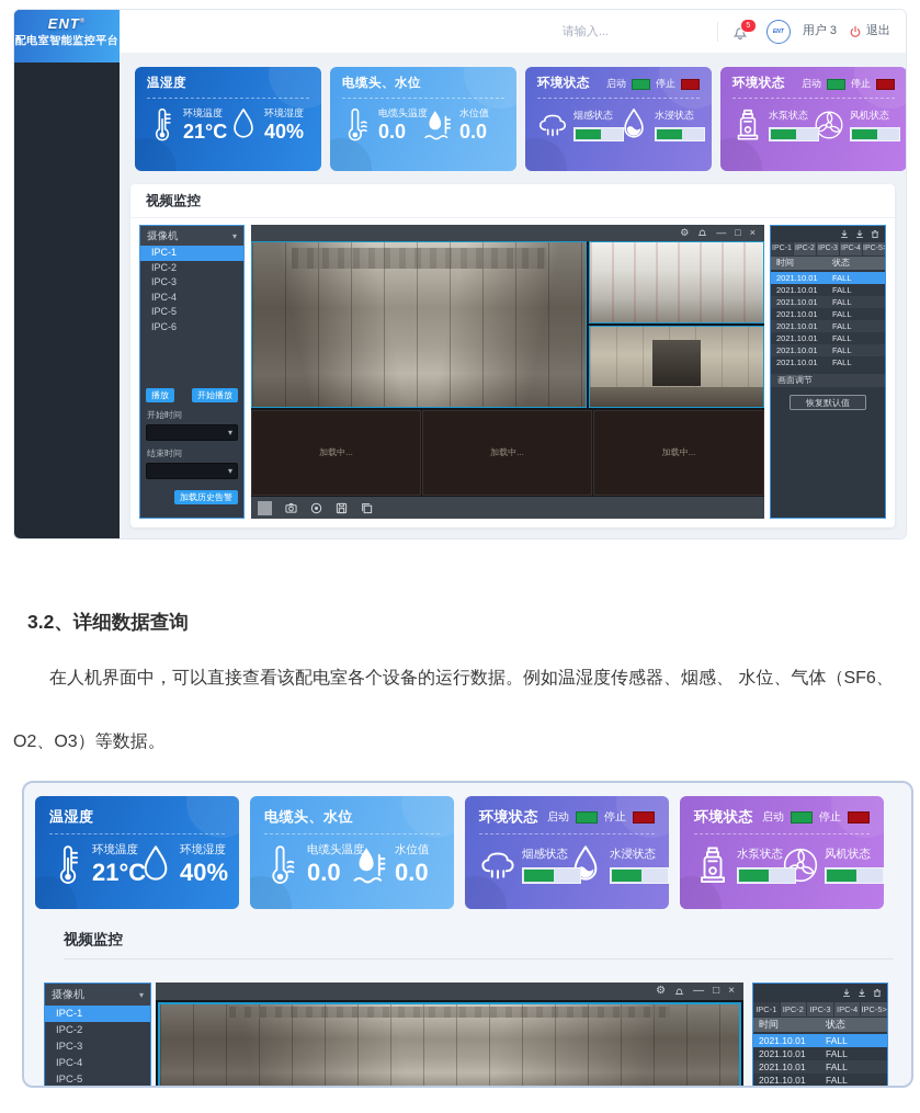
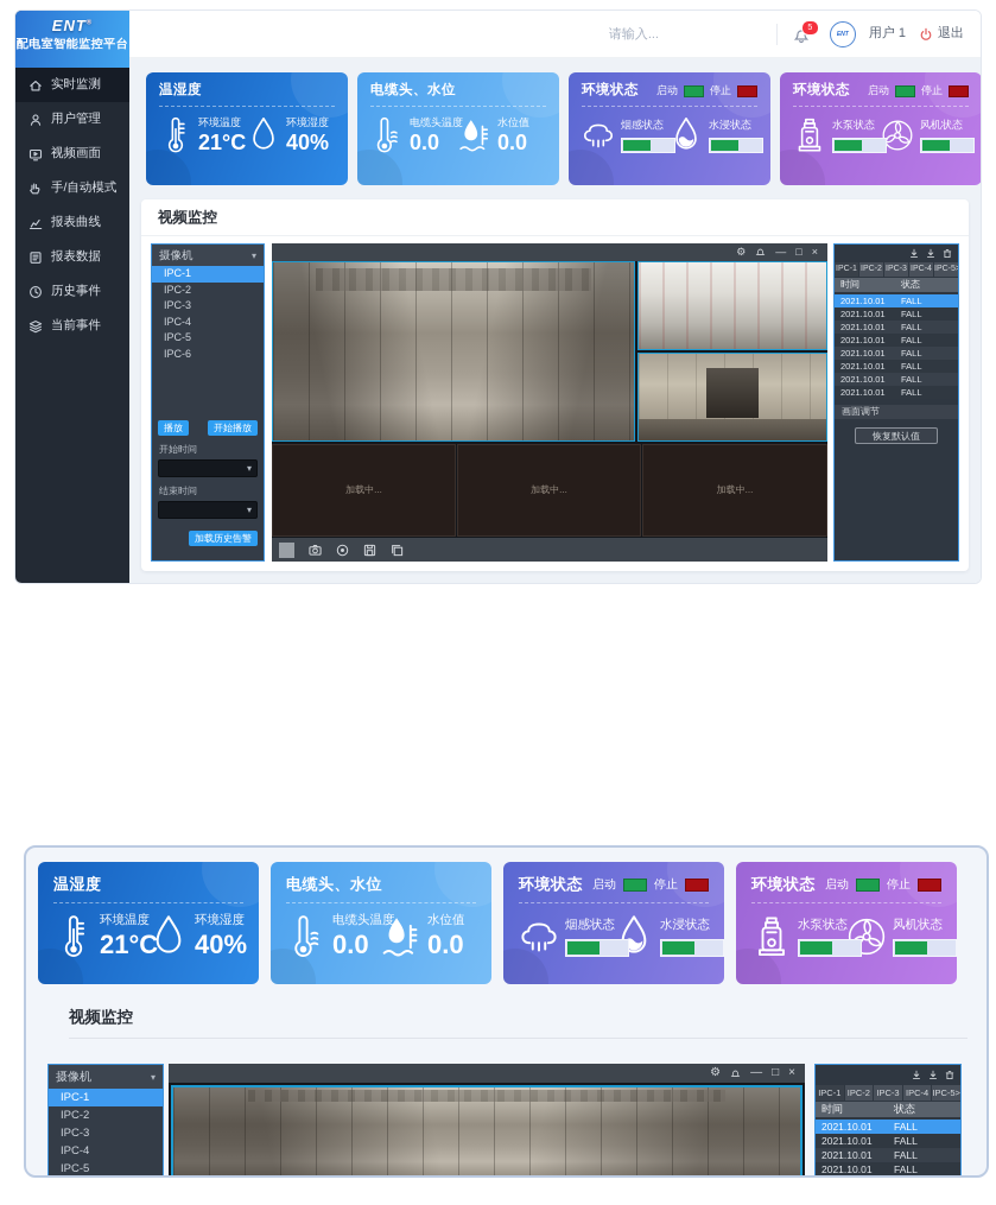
  ENT
  配电室智能监控平台
+ 实时监测
+ 用户管理
+ 视频画面
+ 手/自动模式
+ 报表曲线
+ 报表数据
+ 历史事件
+ 当前事件
  请输入...
- 用户 3
+ 用户 1
  退出
  温湿度
  环境温度
  21°C
  环境湿度
  40%
  电缆头、水位
  电缆头温度
  0.0
  水位值
  0.0
  环境状态
  启动
  停止
  烟感状态
  水浸状态
  环境状态
  启动
  停止
  水泵状态
  风机状态
  视频监控
  摄像机
  ▾
  IPC-1
  IPC-2
  IPC-3
  IPC-4
  IPC-5
  IPC-6
  播放
  开始播放
  开始时间
  ▾
  结束时间
  ▾
  加载历史告警
  ⚙
  —
  □
  ×
  加载中...
  加载中...
  加载中...
  时间
  状态
  2021.10.01
  FALL
  2021.10.01
  FALL
  2021.10.01
  FALL
  2021.10.01
  FALL
  2021.10.01
  FALL
  2021.10.01
  FALL
  2021.10.01
  FALL
  2021.10.01
  FALL
  画面调节
  恢复默认值
- 3.2、详细数据查询
- 在人机界面中，可以直接查看该配电室各个设备的运行数据。例如温湿度传感器、烟感、 水位、气体（SF6、O2、O3）等数据。
  温湿度
  环境温度
  21°
  环境湿度
  40%
  电缆头、水位
  电缆头温度
  0.0
  水位值
  0.0
  环境状态
  启动
  停止
  烟感状态
  水浸状态
  环境状态
  启动
  停止
  水泵状态
  风机状态
  视频监控
  摄像机
  ▾
  IPC-1
  IPC-2
  IPC-3
  IPC-4
  IPC-5
  ⚙
  —
  □
  ×
  IPC-1
  IPC-2
  IPC-3
  IPC-4
  IPC-5>
  时间
  状态
  2021.10.01
  FALL
  2021.10.01
  FALL
  2021.10.01
  FALL
  2021.10.01
  FALL
